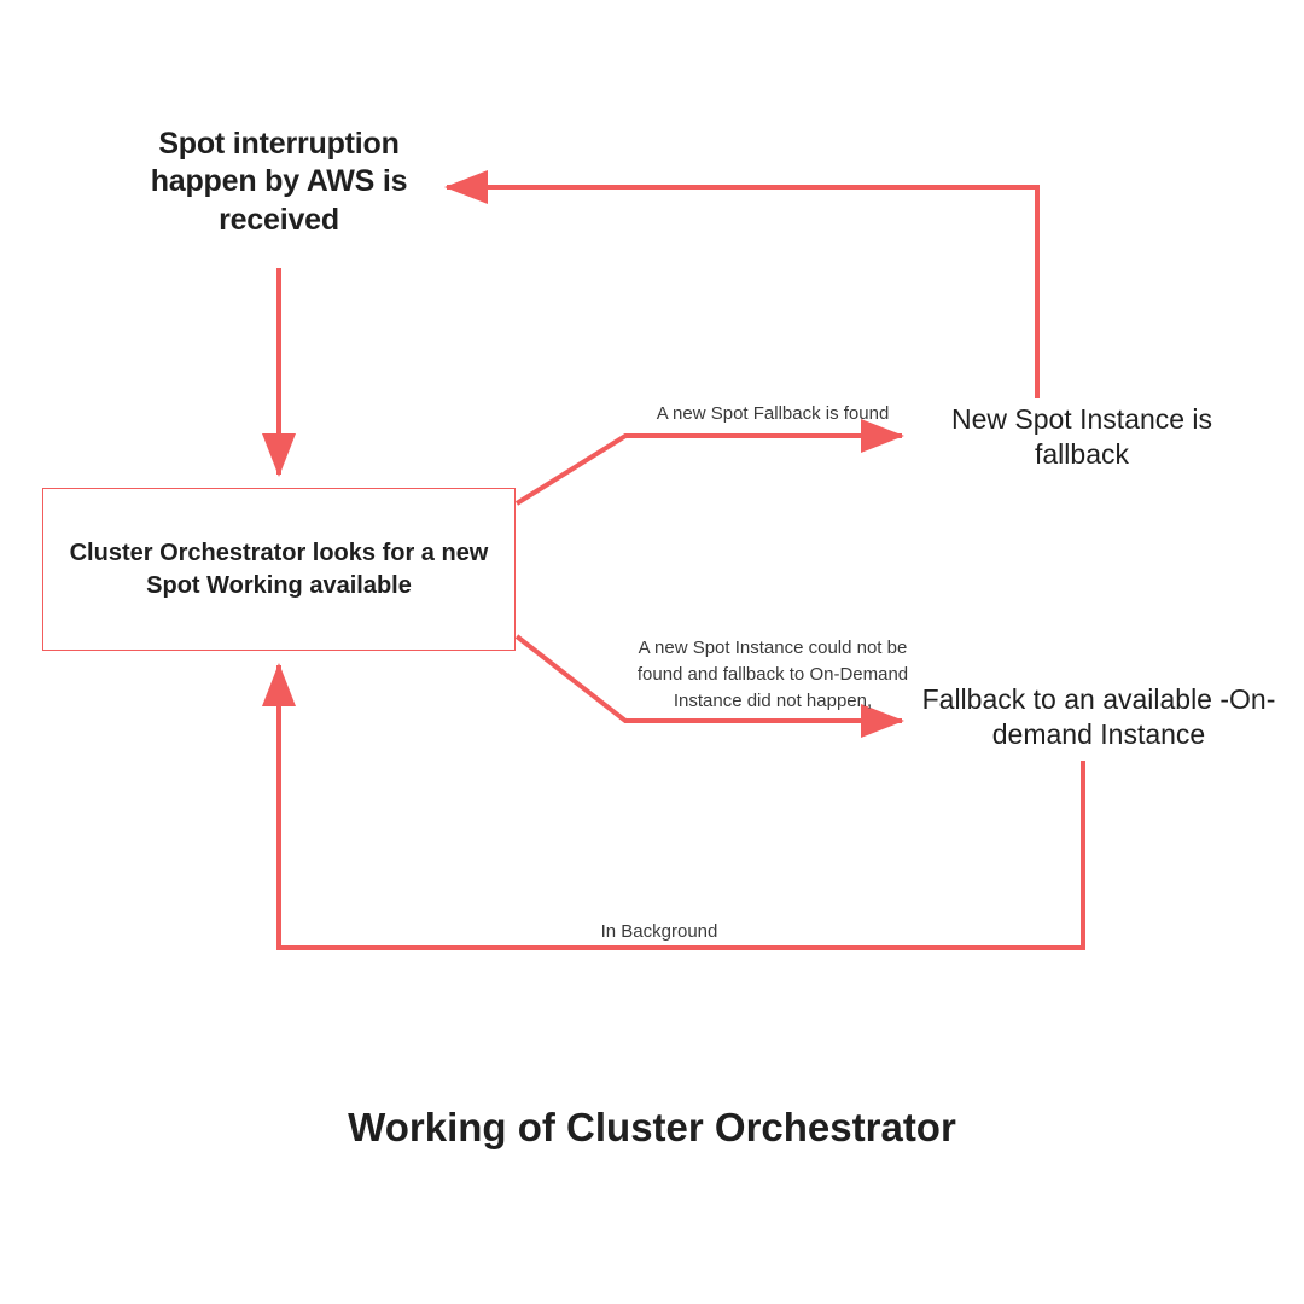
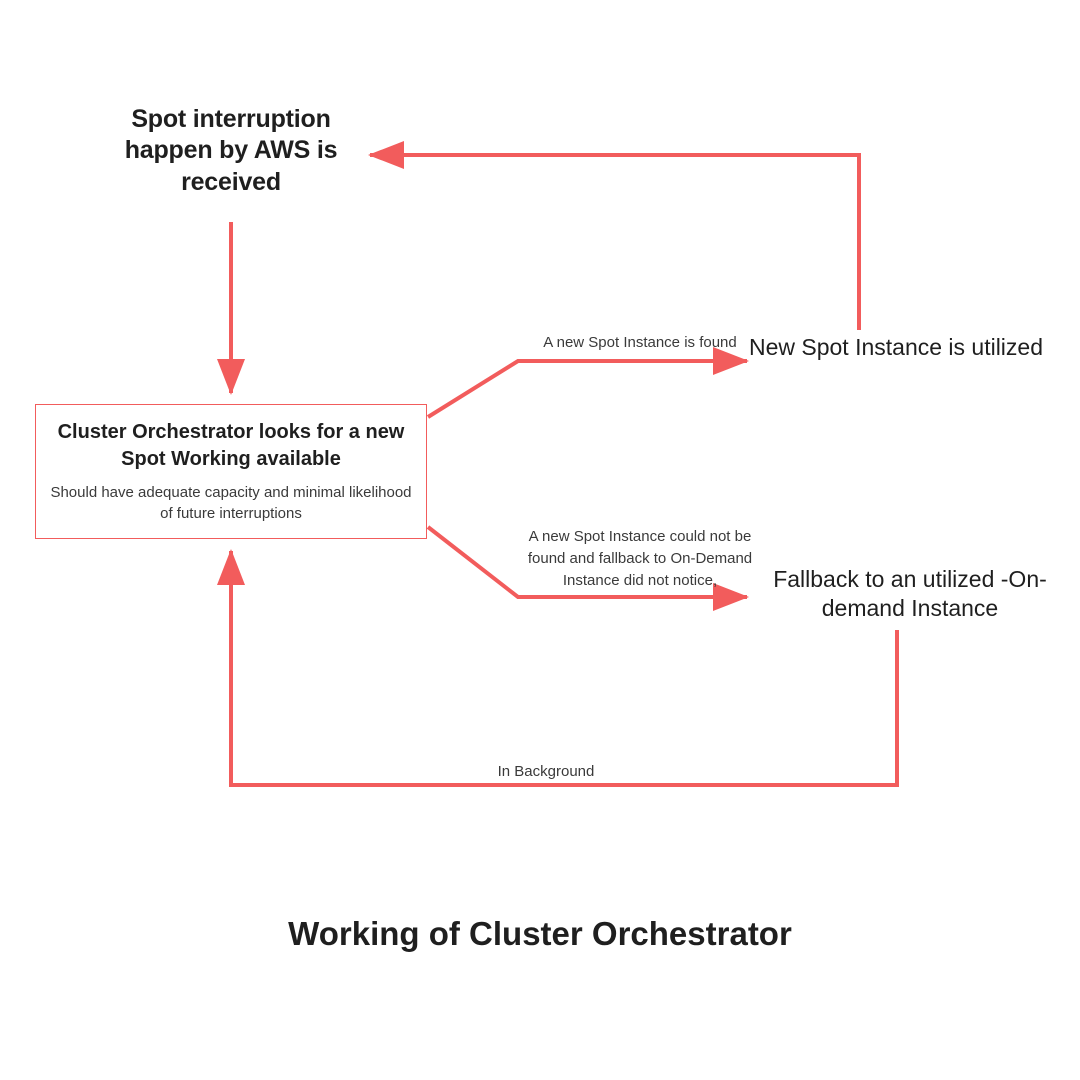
  Spot interruption happen by AWS is received
  Cluster Orchestrator looks for a new Spot Working available
+ Should have adequate capacity and minimal likelihood of future interruptions
- New Spot Instance is fallback
+ New Spot Instance is utilized
- Fallback to an available -On-demand Instance
+ Fallback to an utilized -On-demand Instance
- A new Spot Fallback is found
+ A new Spot Instance is found
- A new Spot Instance could not be found and fallback to On-Demand Instance did not happen,
+ A new Spot Instance could not be found and fallback to On-Demand Instance did not notice,
  In Background
  Working of Cluster Orchestrator
